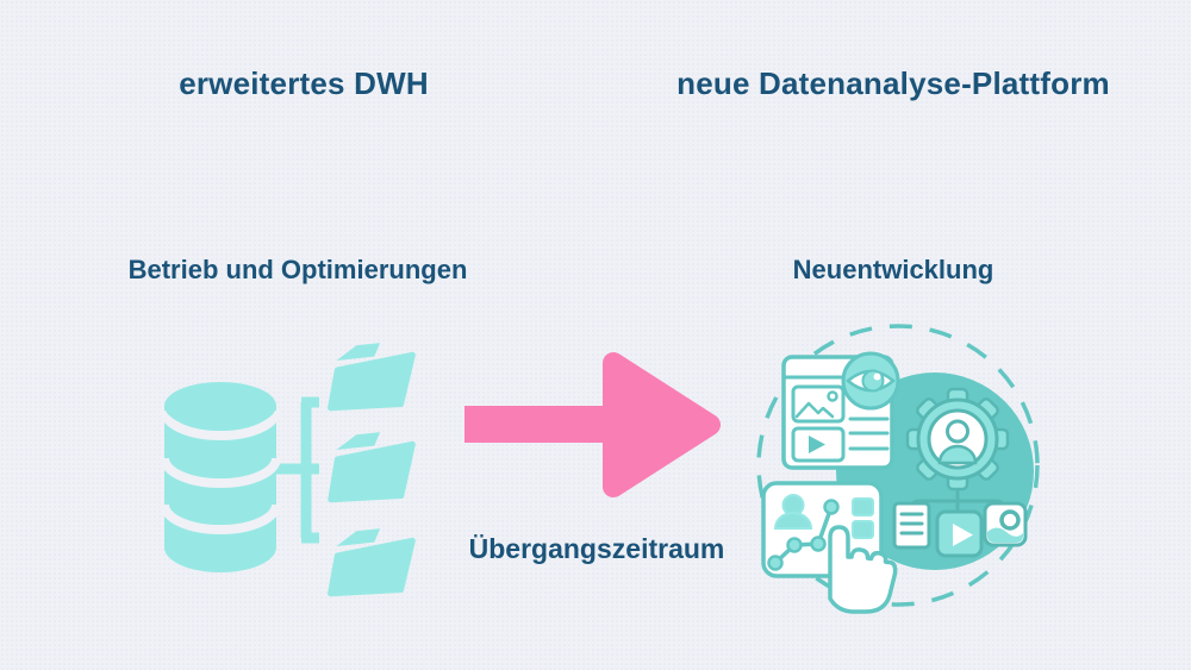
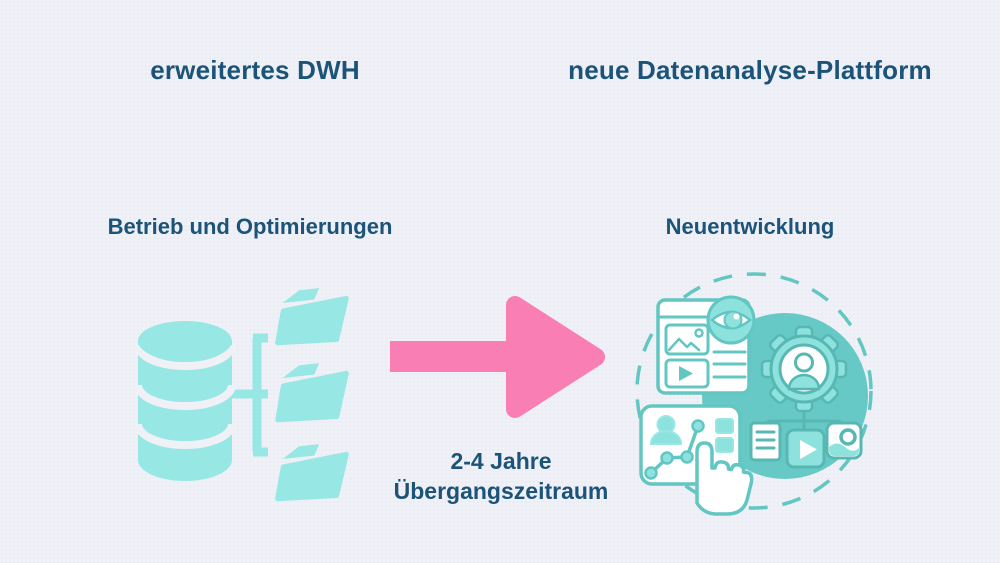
  erweitertes DWH
  neue Datenanalyse-Plattform
  Betrieb und Optimierungen
  Neuentwicklung
+ 2-4 Jahre
  Übergangszeitraum
